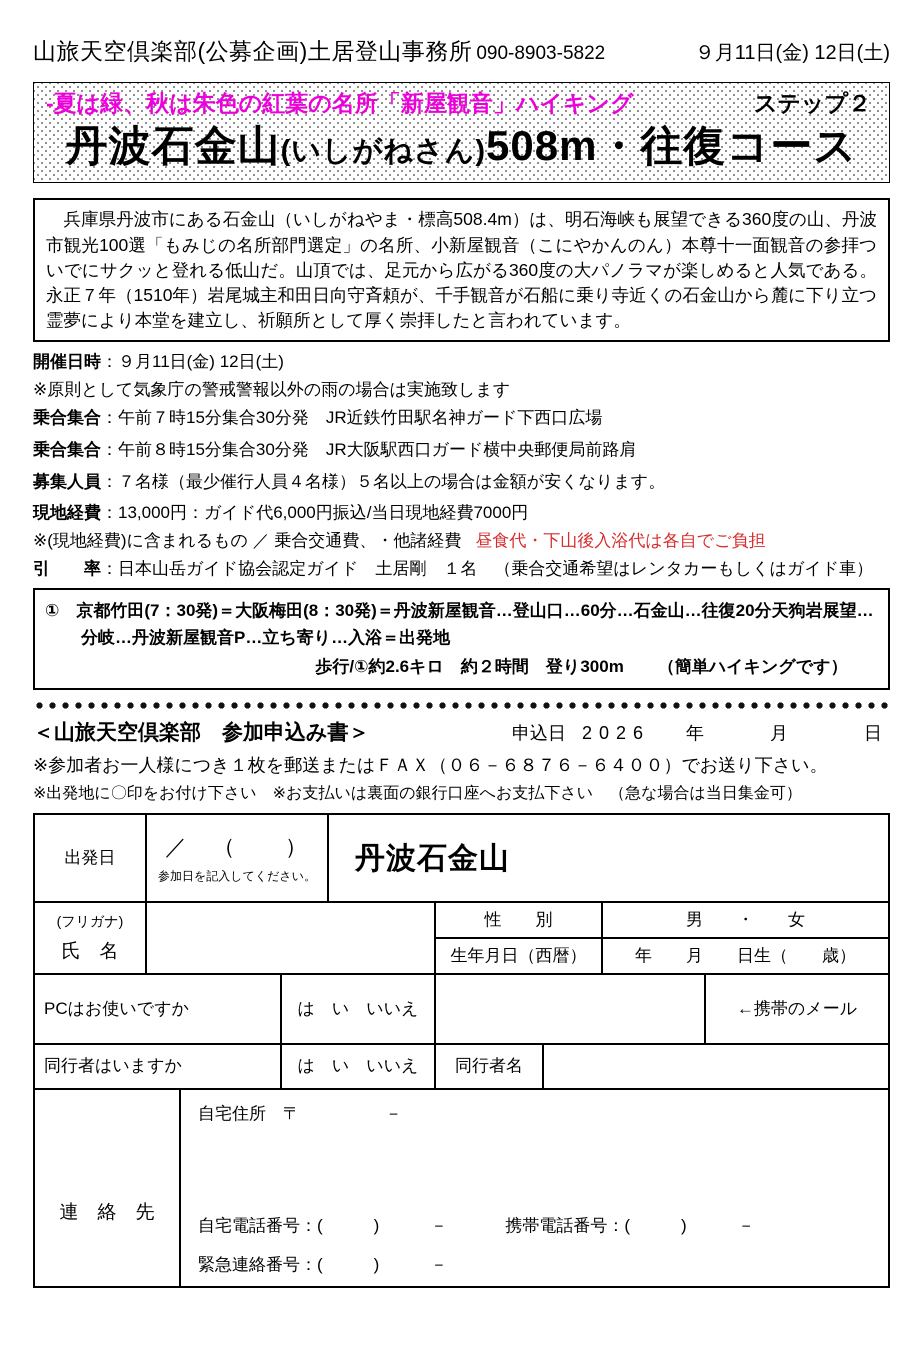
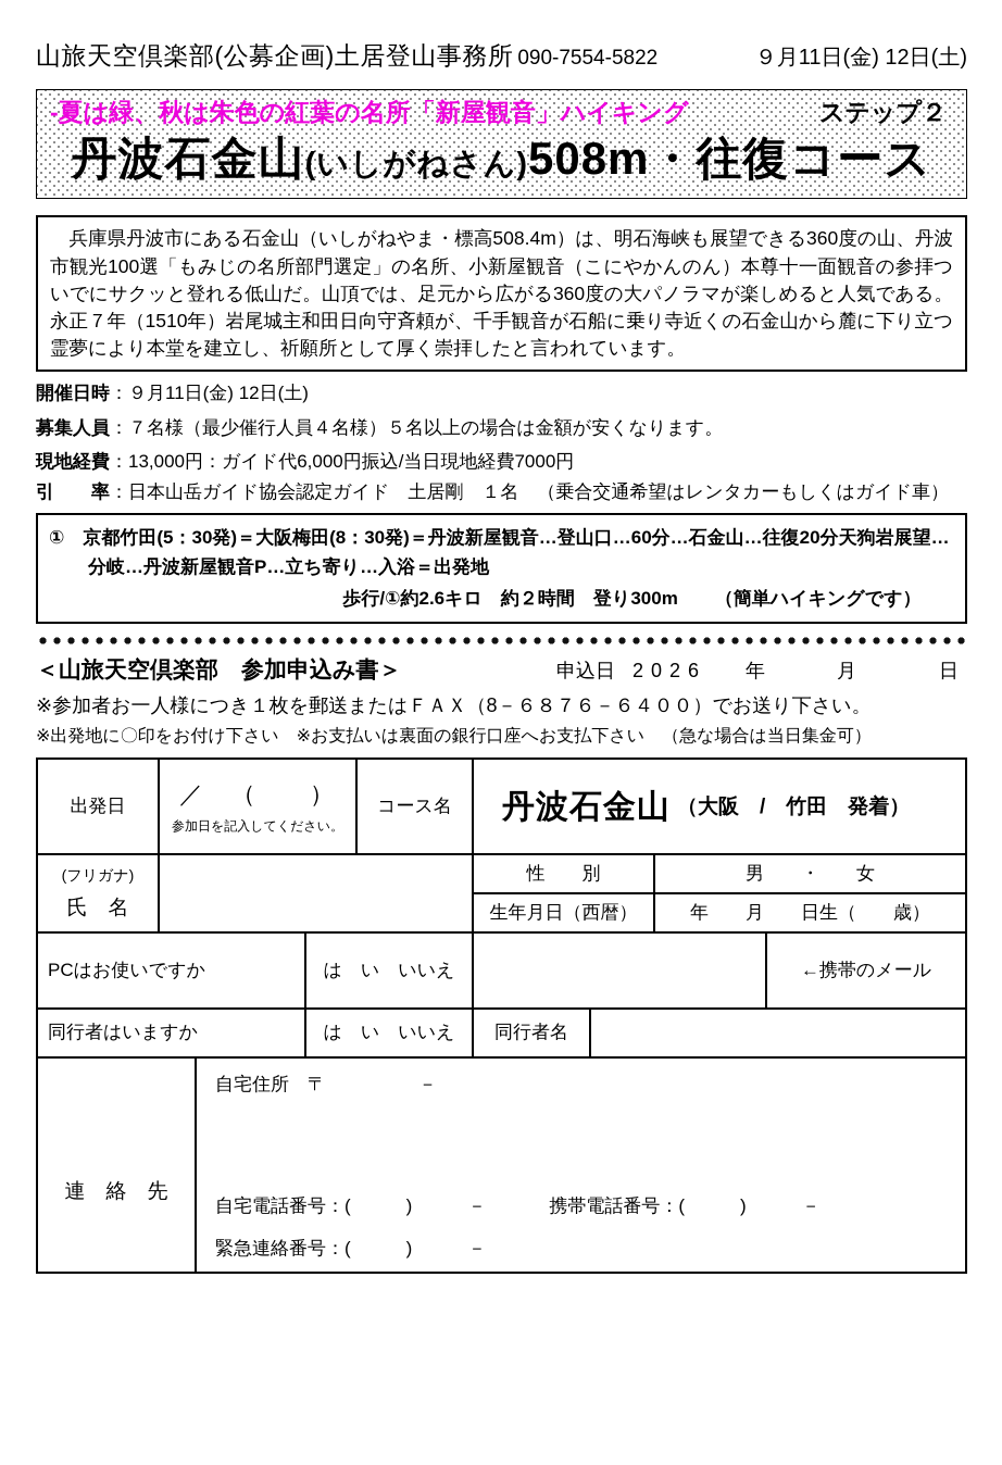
  山旅天空倶楽部(公募企画)土居登山事務所
- 090-8903-5822
+ 090-7554-5822
  ９月11日(金) 12日(土)
  -夏は緑、秋は朱色の紅葉の名所「新屋観音」ハイキング
  ステップ２
  丹波石金山(いしがねさん)508m・往復コース
  兵庫県丹波市にある石金山（いしがねやま・標高508.4m）は、明石海峡も展望できる360度の山、丹波市観光100選「もみじの名所部門選定」の名所、小新屋観音（こにやかんのん）本尊十一面観音の参拝ついでにサクッと登れる低山だ。山頂では、足元から広がる360度の大パノラマが楽しめると人気である。永正７年（1510年）岩尾城主和田日向守斉頼が、千手観音が石船に乗り寺近くの石金山から麓に下り立つ霊夢により本堂を建立し、祈願所として厚く崇拝したと言われています。
  開催日時：９月11日(金) 12日(土)
- ※原則として気象庁の警戒警報以外の雨の場合は実施致します
- 乗合集合：午前７時15分集合30分発 JR近鉄竹田駅名神ガード下西口広場
- 乗合集合：午前８時15分集合30分発 JR大阪駅西口ガード横中央郵便局前路肩
  募集人員：７名様（最少催行人員４名様）５名以上の場合は金額が安くなります。
  現地経費：13,000円：ガイド代6,000円振込/当日現地経費7000円
- ※(現地経費)に含まれるもの ／ 乗合交通費、・他諸経費 昼食代・下山後入浴代は各自でご負担
  引 率：日本山岳ガイド協会認定ガイド 土居剛 １名 （乗合交通希望はレンタカーもしくはガイド車）
- ① 京都竹田(7：30発)＝大阪梅田(8：30発)＝丹波新屋観音…登山口…60分…石金山…往復20分天狗岩展望…分岐…丹波新屋観音P…立ち寄り…入浴＝出発地
+ ① 京都竹田(5：30発)＝大阪梅田(8：30発)＝丹波新屋観音…登山口…60分…石金山…往復20分天狗岩展望…分岐…丹波新屋観音P…立ち寄り…入浴＝出発地
  歩行/①約2.6キロ 約２時間 登り300m （簡単ハイキングです）
  ＜山旅天空倶楽部 参加申込み書＞
  申込日
  2026
  年
  月
  日
- ※参加者お一人様につき１枚を郵送またはＦＡＸ（０６－６８７６－６４００）でお送り下さい。
+ ※参加者お一人様につき１枚を郵送またはＦＡＸ（8－６８７６－６４００）でお送り下さい。
  ※出発地に〇印をお付け下さい ※お支払いは裏面の銀行口座へお支払下さい （急な場合は当日集金可）
  出発日
  ／ （ ）
  参加日を記入してください。
+ コース名
  丹波石金山
+ （大阪 / 竹田 発着）
  (フリガナ)
  氏 名
  性 別
  男 ・ 女
  生年月日（西暦）
  年 月 日生（ 歳）
  PCはお使いですか
  は い いいえ
  ←携帯のメール
  同行者はいますか
  は い いいえ
  同行者名
  連 絡 先
  自宅住所 〒 －
  自宅電話番号：( ) －
  携帯電話番号：( ) －
  緊急連絡番号：( ) －
